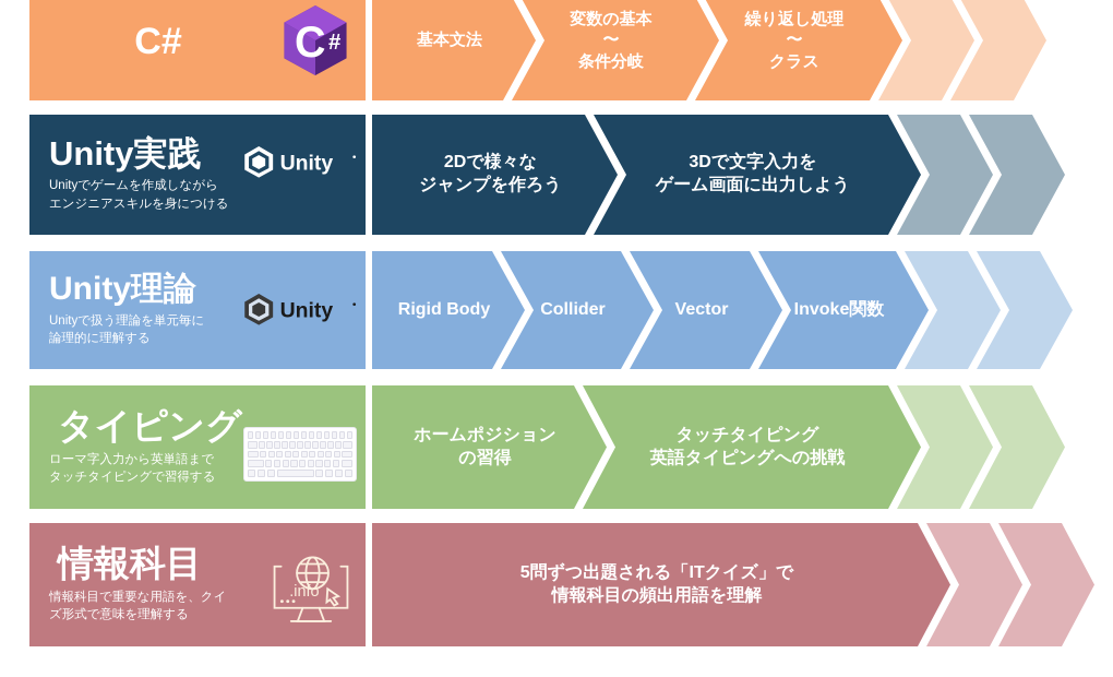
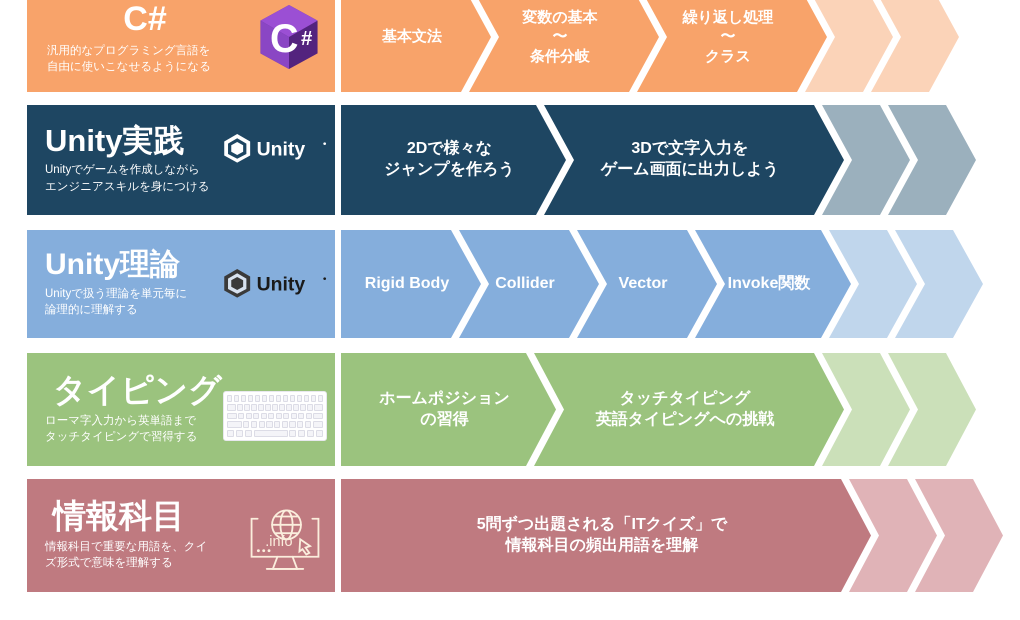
  C#
+ 汎用的なプログラミング言語を
+ 自由に使いこなせるようになる
  C
  #
  基本文法
  変数の基本
  〜
  条件分岐
  繰り返し処理
  〜
  クラス
  Unity実践
  Unityでゲームを作成しながら
  エンジニアスキルを身につける
  Unity
  2Dで様々な
  ジャンプを作ろう
  3Dで文字入力を
  ゲーム画面に出力しよう
  Unity理論
  Unityで扱う理論を単元毎に
  論理的に理解する
  Unity
  Rigid Body
  Collider
  Vector
  Invoke関数
  タイピング
  ローマ字入力から英単語まで
  タッチタイピングで習得する
  ホームポジション
  の習得
  タッチタイピング
  英語タイピングへの挑戦
  情報科目
  情報科目で重要な用語を、クイ
  ズ形式で意味を理解する
  .info
  5問ずつ出題される「ITクイズ」で
  情報科目の頻出用語を理解
